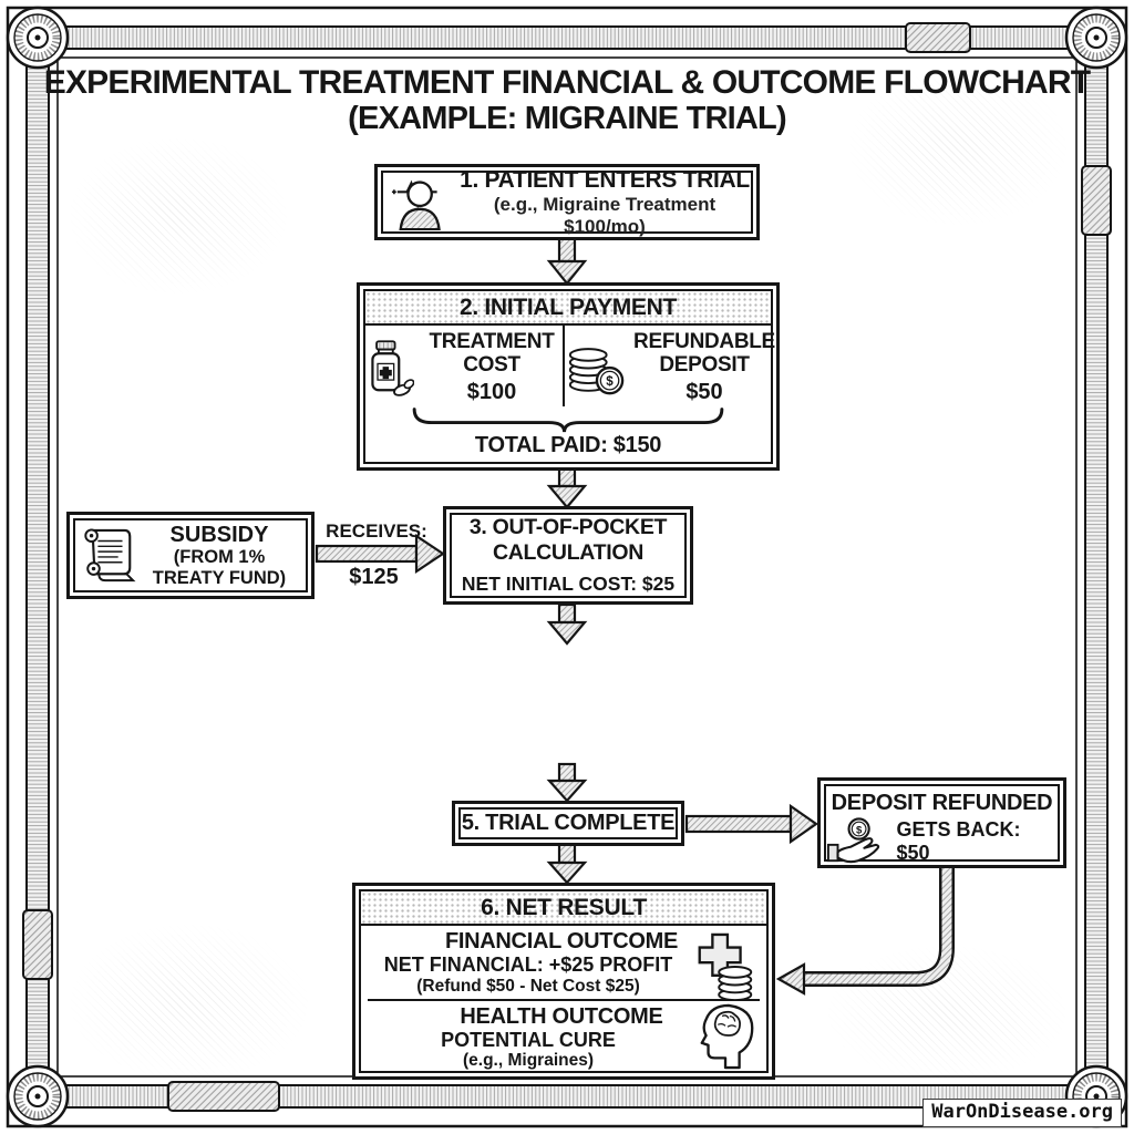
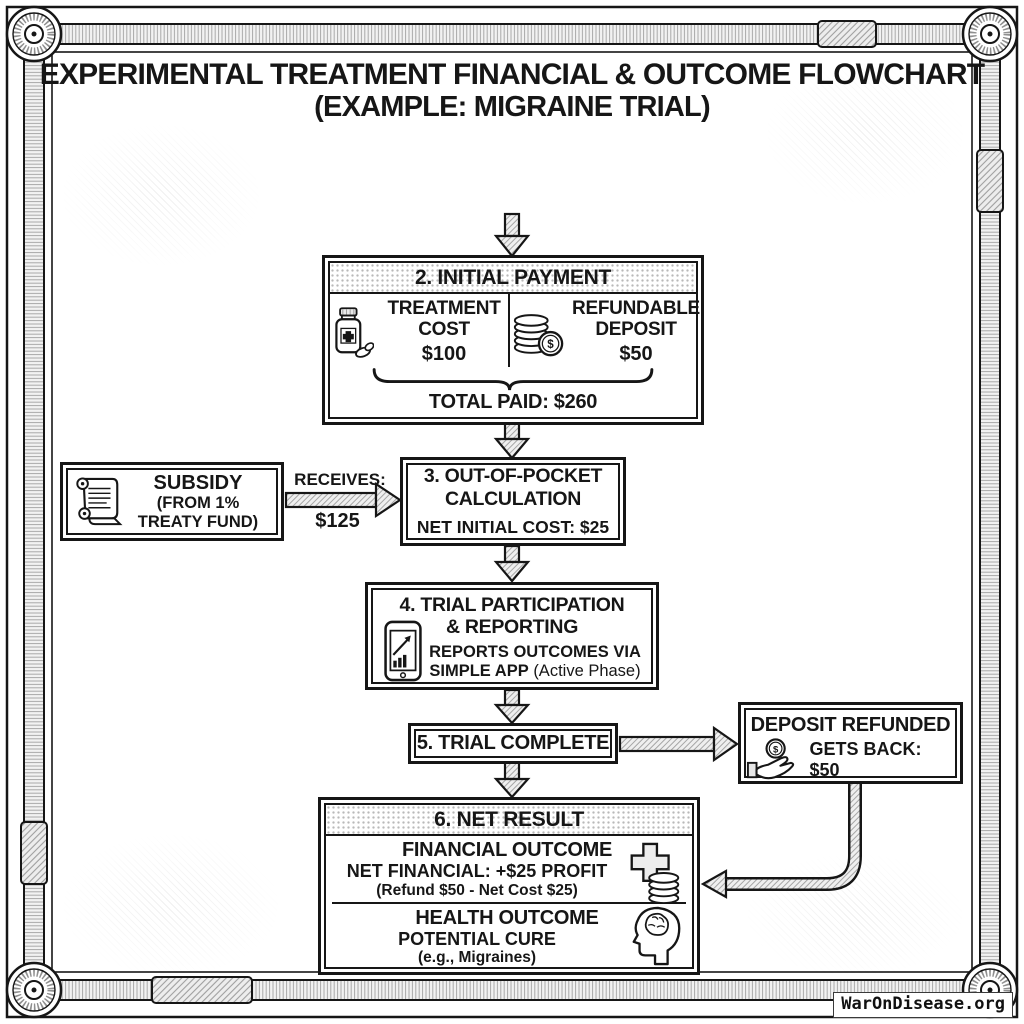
  EXPERIMENTAL TREATMENT FINANCIAL & OUTCOME FLOWCHART
  (EXAMPLE: MIGRAINE TRIAL)
- 1. PATIENT ENTERS TRIAL
- (e.g., Migraine Treatment $100/mo)
  2. INITIAL PAYMENT
  TREATMENT COST
  $100
  $
  REFUNDABLE DEPOSIT
  $50
- TOTAL PAID: $150
+ TOTAL PAID: $260
  SUBSIDY
  (FROM 1% TREATY FUND)
  RECEIVES:
  $125
  3. OUT-OF-POCKET CALCULATION
  NET INITIAL COST: $25
+ 4. TRIAL PARTICIPATION & REPORTING
+ REPORTS OUTCOMES VIA SIMPLE APP (Active Phase)
  5. TRIAL COMPLETE
  DEPOSIT REFUNDED
  $
  GETS BACK: $50
  6. NET RESULT
  FINANCIAL OUTCOME
  NET FINANCIAL: +$25 PROFIT
  (Refund $50 - Net Cost $25)
  HEALTH OUTCOME
  POTENTIAL CURE
  (e.g., Migraines)
  WarOnDisease.org
